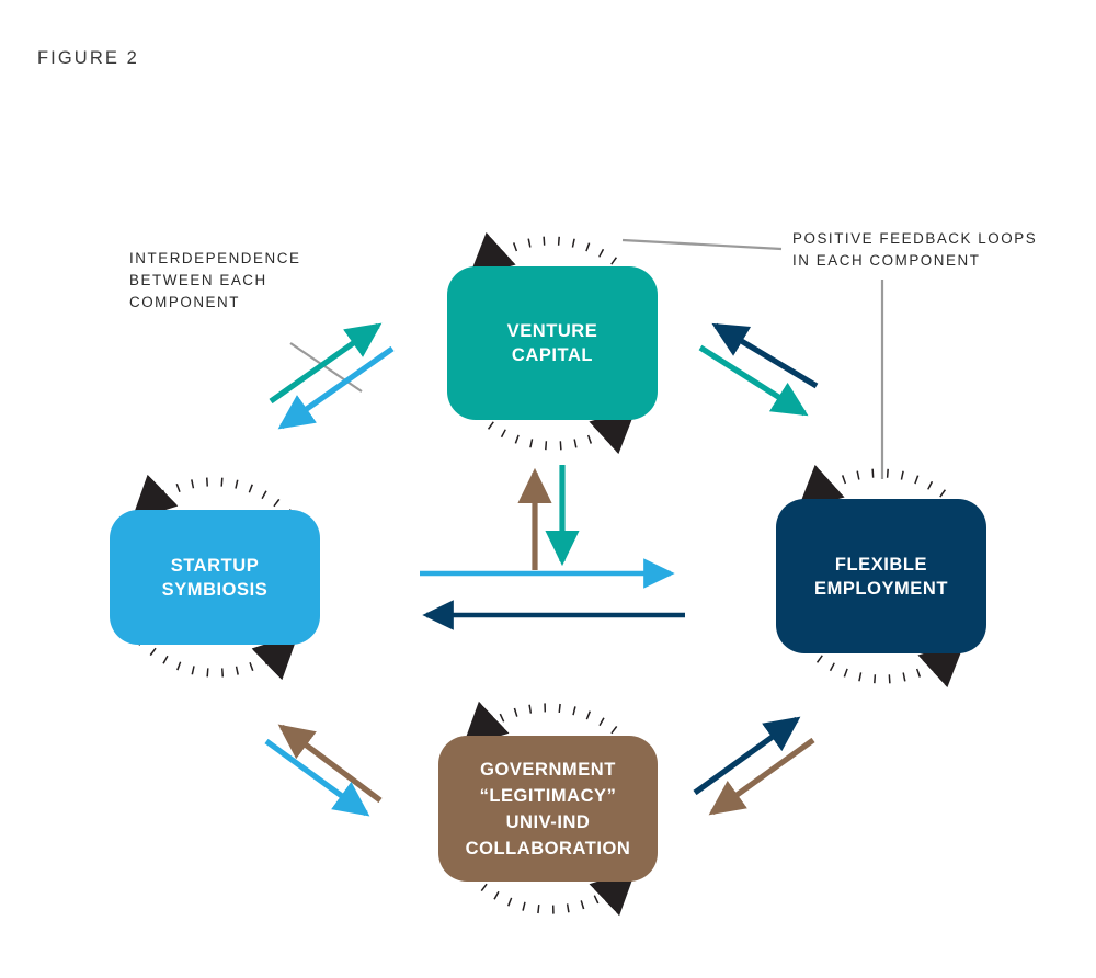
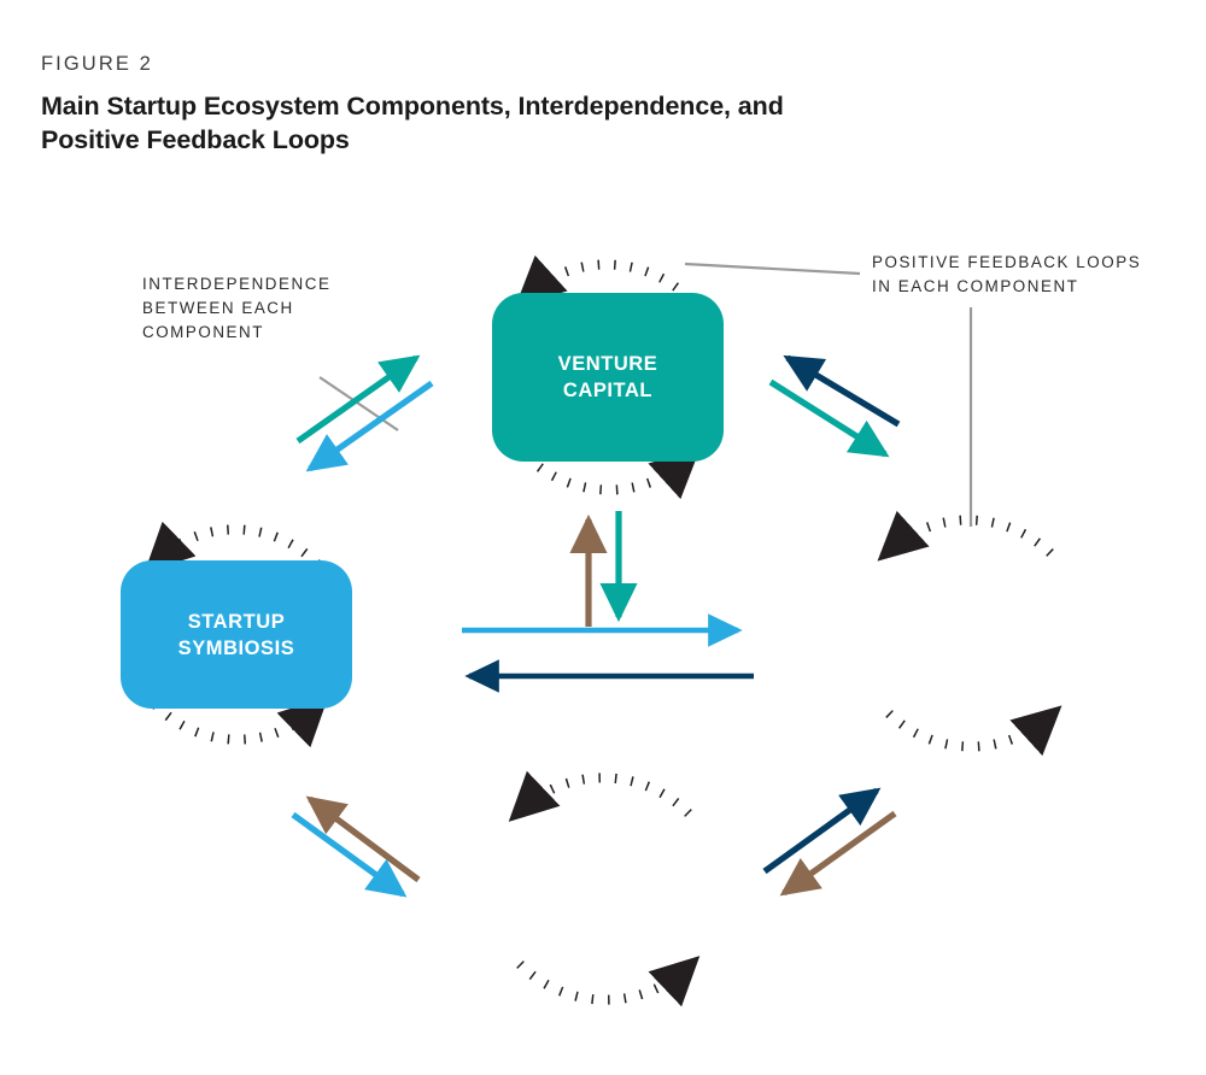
  FIGURE 2
+ Main Startup Ecosystem Components, Interdependence, and Positive Feedback Loops
  VENTURE
  CAPITAL
  STARTUP
  SYMBIOSIS
- FLEXIBLE
- EMPLOYMENT
- GOVERNMENT
- “LEGITIMACY”
- UNIV-IND
- COLLABORATION
  INTERDEPENDENCE
  BETWEEN EACH
  COMPONENT
  POSITIVE FEEDBACK LOOPS
  IN EACH COMPONENT
